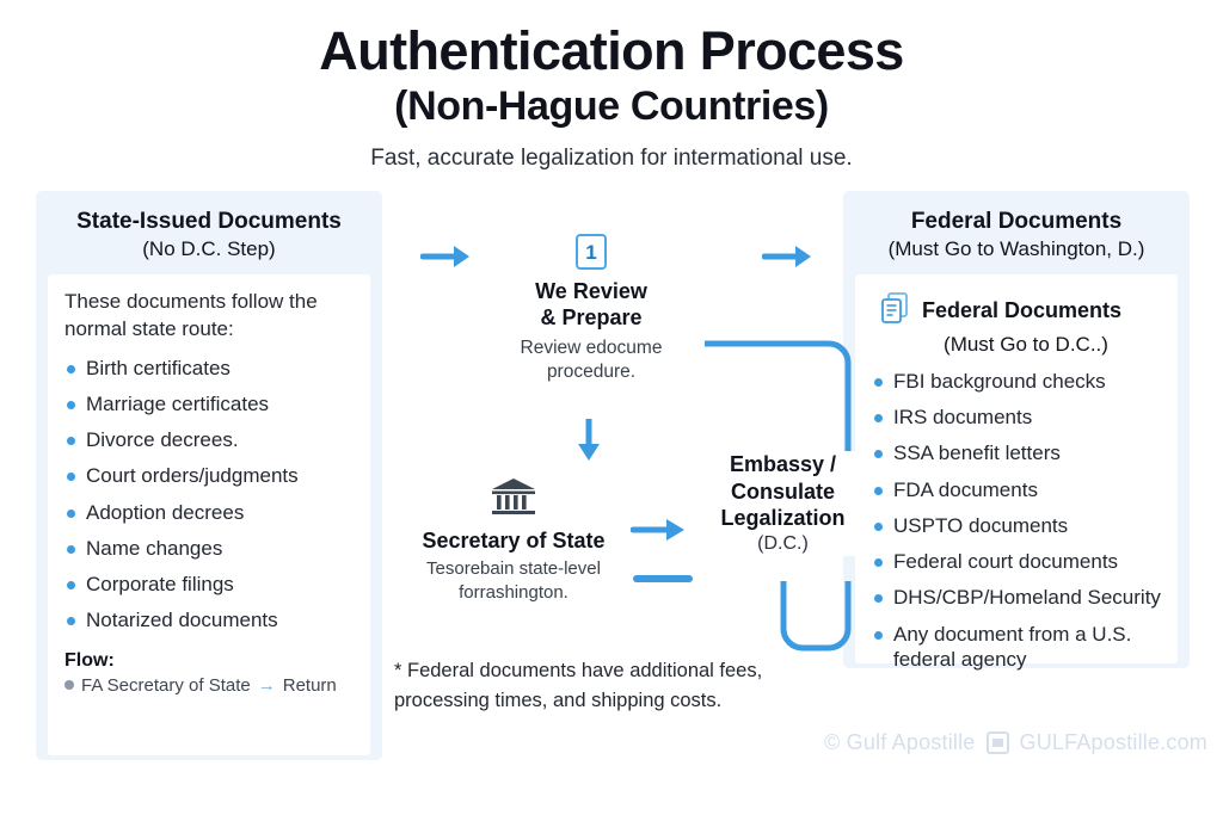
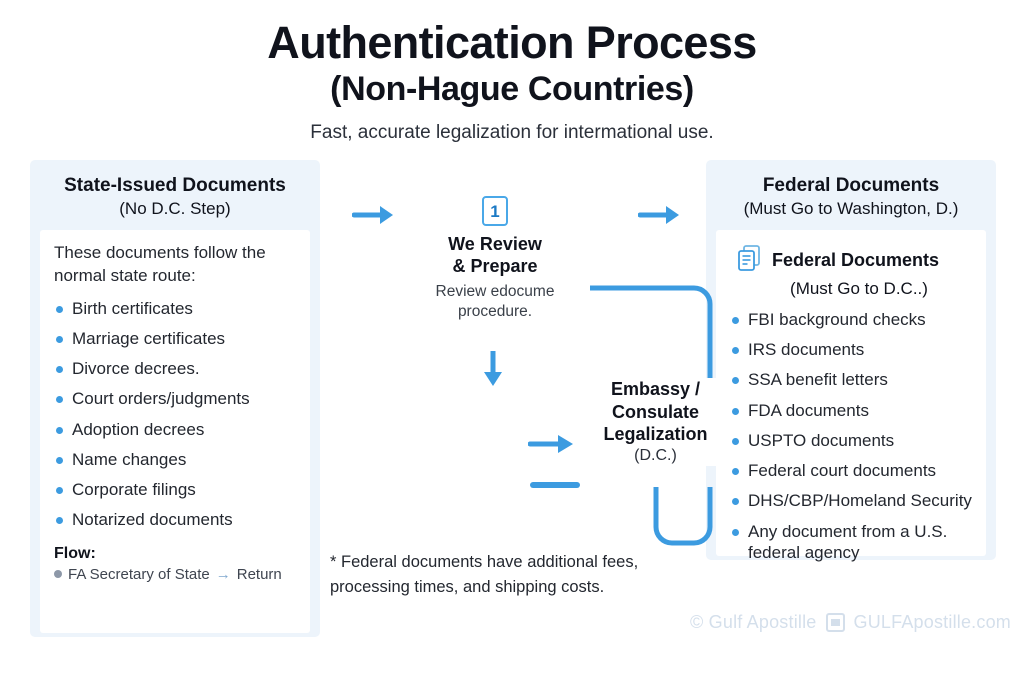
  Authentication Process
  (Non-Hague Countries)
  Fast, accurate legalization for intermational use.
  State-Issued Documents
  (No D.C. Step)
  These documents follow the normal state route:
  Birth certificates
  Marriage certificates
  Divorce decrees.
  Court orders/judgments
  Adoption decrees
  Name changes
  Corporate filings
  Notarized documents
  Flow:
  FA Secretary of State
  →
  Return
  Federal Documents
  (Must Go to Washington, D.)
  Federal Documents
  (Must Go to D.C..)
  FBI background checks
  IRS documents
  SSA benefit letters
  FDA documents
  USPTO documents
  Federal court documents
  DHS/CBP/Homeland Security
  Any document from a U.S. federal agency
  1
  We Review
  & Prepare
  Review edocume
  procedure.
- Secretary of State
- Tesorebain state-level
- forrashington.
  Embassy /
  Consulate
  Legalization
  (D.C.)
  * Federal documents have additional fees,
  processing times, and shipping costs.
  © Gulf Apostille
  GULFApostille.com
